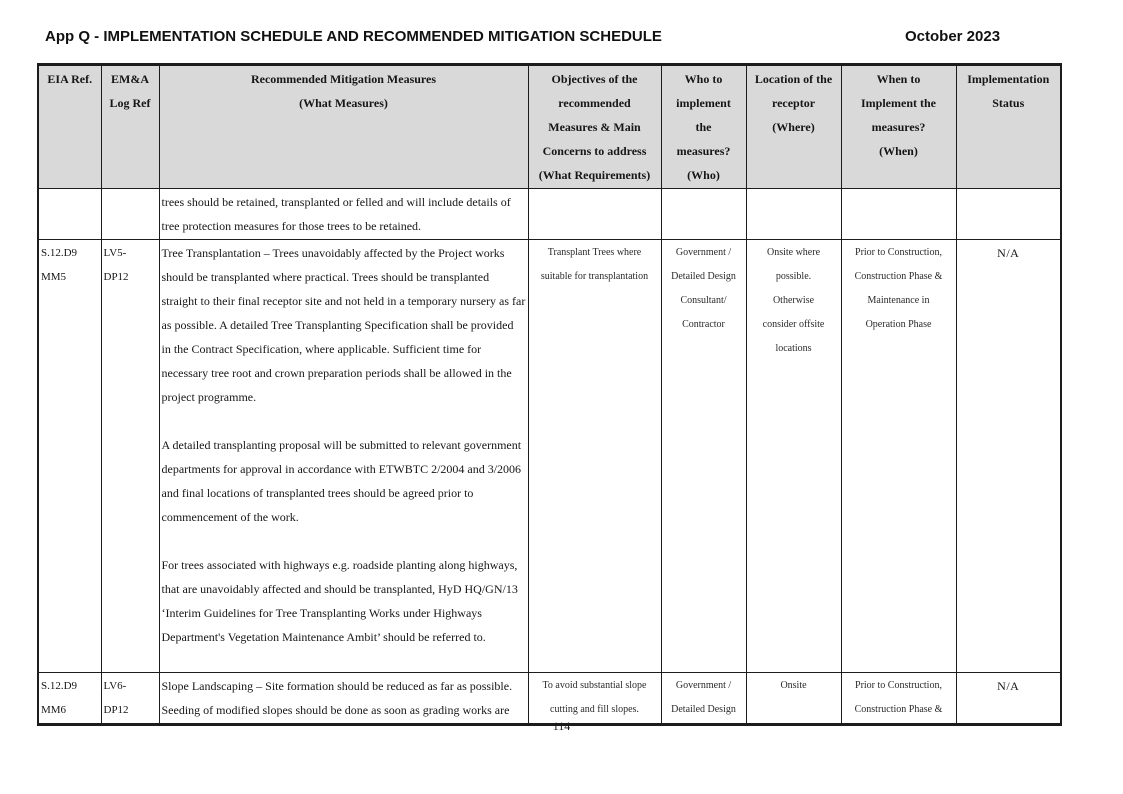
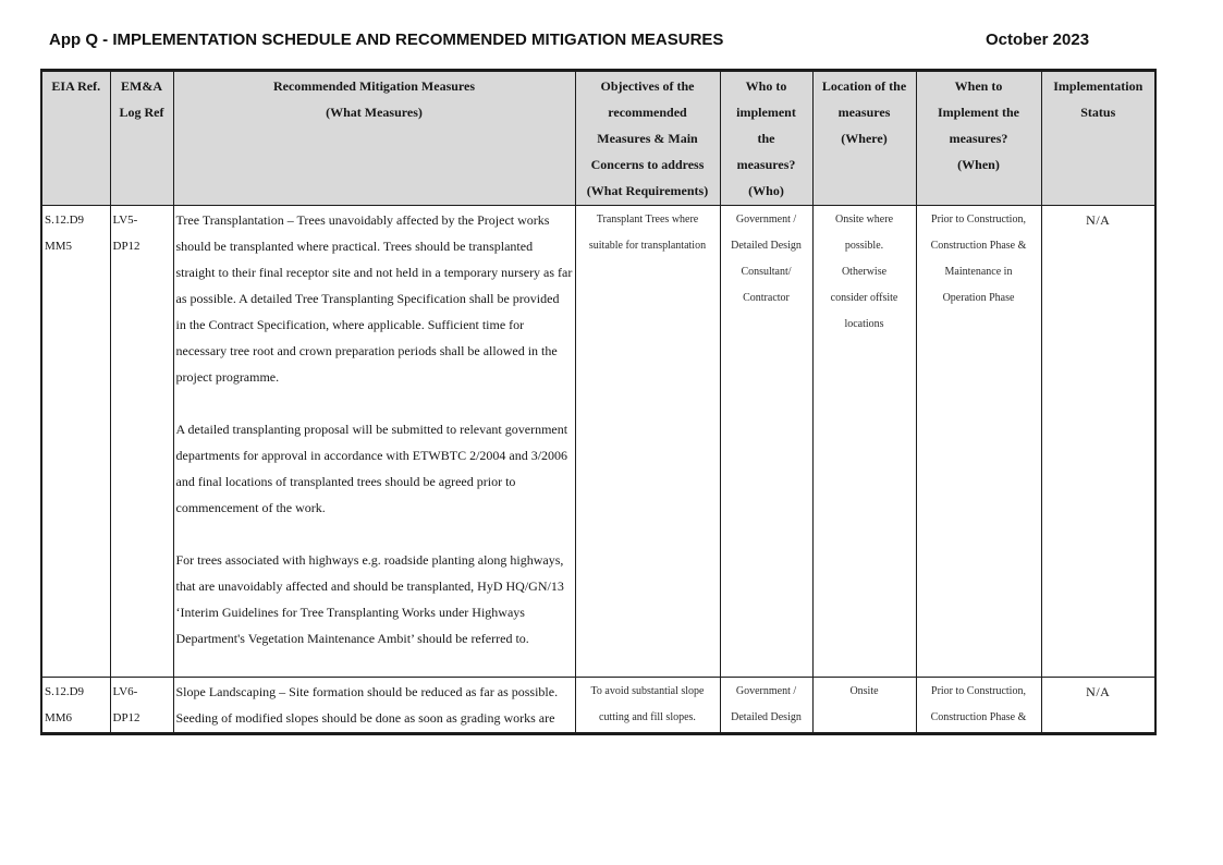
- App Q - IMPLEMENTATION SCHEDULE AND RECOMMENDED MITIGATION SCHEDULE
+ App Q - IMPLEMENTATION SCHEDULE AND RECOMMENDED MITIGATION MEASURES
  October 2023
- EIA Ref.	EM&A Log Ref	Recommended Mitigation Measures (What Measures)	Objectives of the recommended Measures & Main Concerns to address (What Requirements)	Who to implement the measures? (Who)	Location of the receptor (Where)	When to Implement the measures? (When)	Implementation Status
+ EIA Ref.	EM&A Log Ref	Recommended Mitigation Measures (What Measures)	Objectives of the recommended Measures & Main Concerns to address (What Requirements)	Who to implement the measures? (Who)	Location of the measures (Where)	When to Implement the measures? (When)	Implementation Status
- 		trees should be retained, transplanted or felled and will include details of tree protection measures for those trees to be retained.
  S.12.D9 MM5	LV5- DP12	Tree Transplantation – Trees unavoidably affected by the Project works should be transplanted where practical. Trees should be transplanted straight to their final receptor site and not held in a temporary nursery as far as possible. A detailed Tree Transplanting Specification shall be provided in the Contract Specification, where applicable. Sufficient time for necessary tree root and crown preparation periods shall be allowed in the project programme. A detailed transplanting proposal will be submitted to relevant government departments for approval in accordance with ETWBTC 2/2004 and 3/2006 and final locations of transplanted trees should be agreed prior to commencement of the work. For trees associated with highways e.g. roadside planting along highways, that are unavoidably affected and should be transplanted, HyD HQ/GN/13 ‘Interim Guidelines for Tree Transplanting Works under Highways Department's Vegetation Maintenance Ambit’ should be referred to.	Transplant Trees where suitable for transplantation	Government / Detailed Design Consultant/ Contractor	Onsite where possible. Otherwise consider offsite locations	Prior to Construction, Construction Phase & Maintenance in Operation Phase	N/A
  S.12.D9 MM6	LV6- DP12	Slope Landscaping – Site formation should be reduced as far as possible. Seeding of modified slopes should be done as soon as grading works are	To avoid substantial slope cutting and fill slopes.	Government / Detailed Design	Onsite	Prior to Construction, Construction Phase &	N/A
- 114
